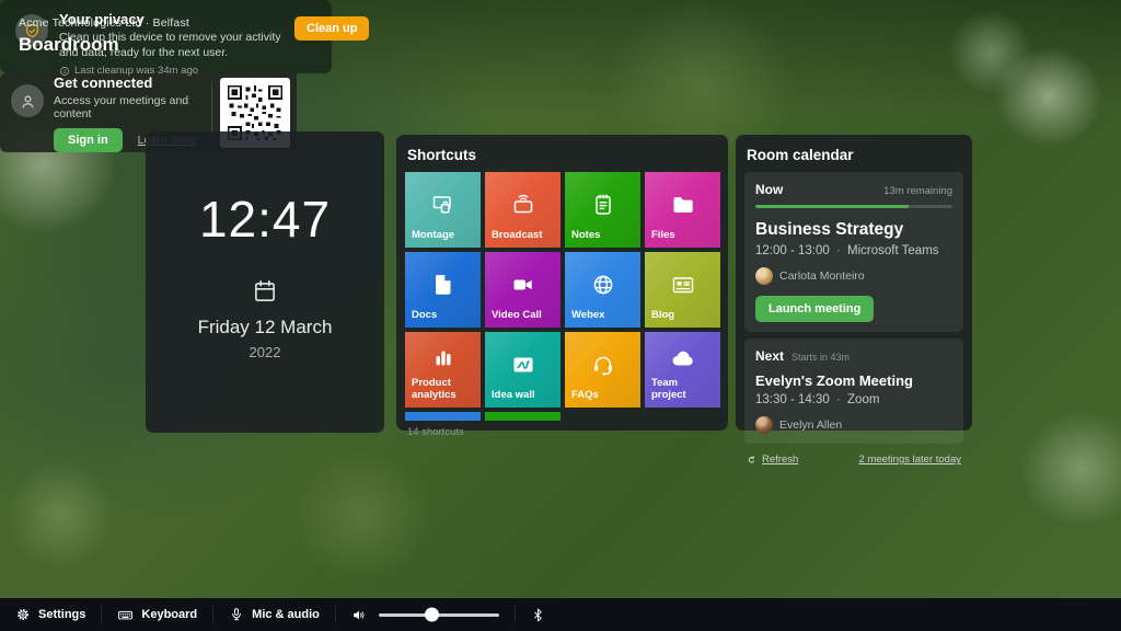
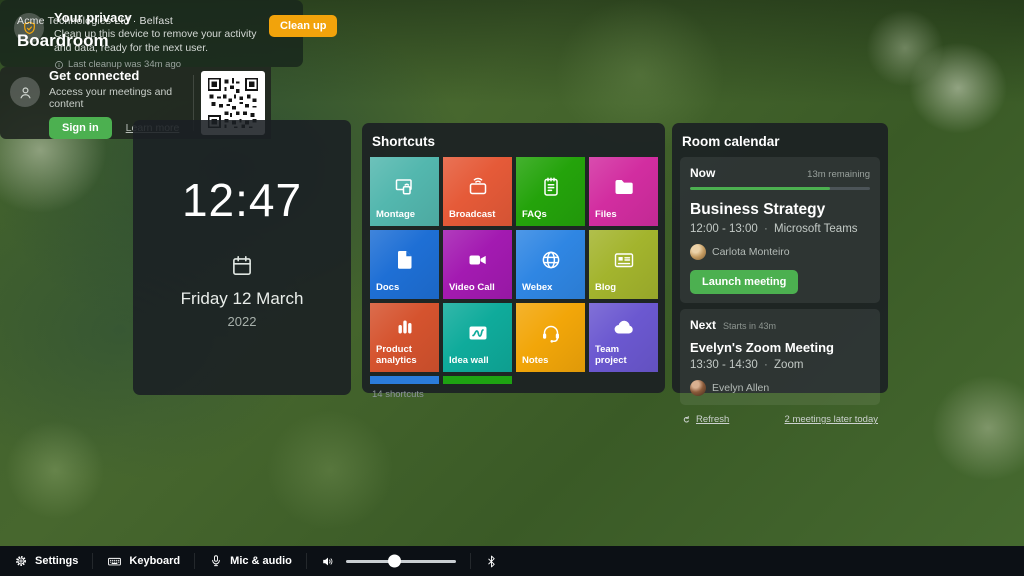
  Acme Technologies Ltd · Belfast
  Boardroom
  12:47
  Friday 12 March
  2022
  Shortcuts
  Montage
  Broadcast
- Notes
+ FAQs
  Files
  Docs
  Video Call
  Webex
  Blog
  Product analytics
  Idea wall
- FAQs
+ Notes
  Team project
  14 shortcuts
  Room calendar
  Now
  13m remaining
  Business Strategy
  12:00 - 13:00 · Microsoft Teams
  Carlota Monteiro
  Launch meeting
  Next
  Starts in 43m
  Evelyn's Zoom Meeting
  13:30 - 14:30 · Zoom
  Evelyn Allen
  Refresh
  2 meetings later today
  Your privacy
  Clean up this device to remove your activity and data, ready for the next user.
  Last cleanup was 34m ago
  Clean up
  Get connected
  Access your meetings and content
  Sign in
  Learn more
  Settings
  Keyboard
  Mic & audio
